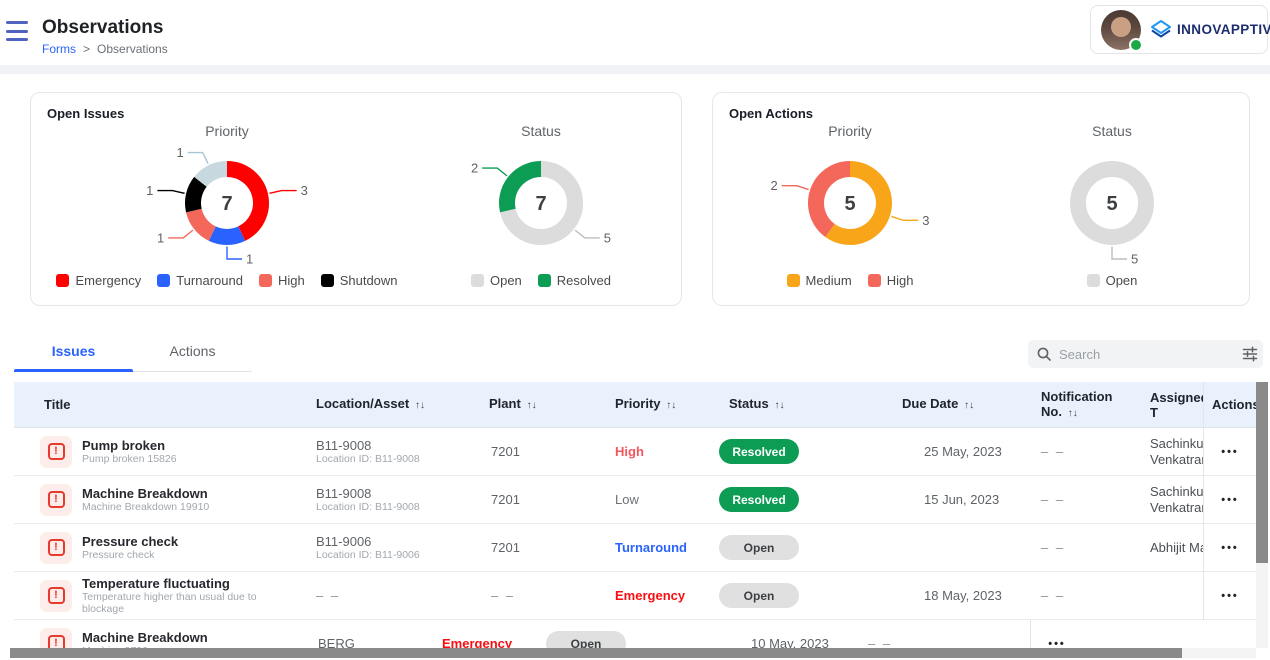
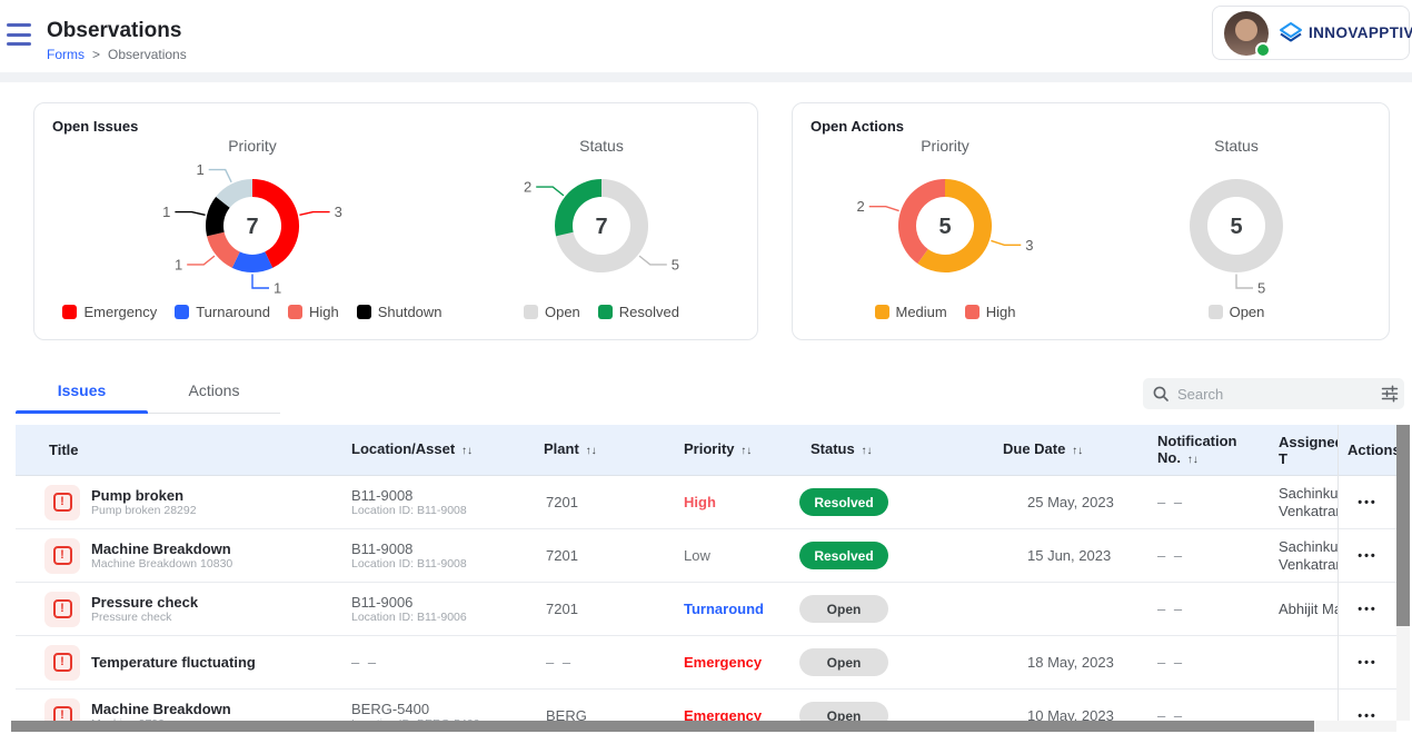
  Observations
  Forms
  >
  Observations
  INNOVAPPTIV
  Open Issues
  Priority
  3
  1
  1
  1
  1
  7
  Emergency
  Turnaround
  High
  Shutdown
  Status
  5
  2
  7
  Open
  Resolved
  Open Actions
  Priority
  3
  2
  5
  Medium
  High
  Status
  5
  5
  Open
  Issues
  Actions
  Search
  Title
  Location/Asset ↑↓
  Plant ↑↓
  Priority ↑↓
  Status ↑↓
  Due Date ↑↓
  Notification No. ↑↓
  Assigne T
  Action
  !
  Pump broken
- Pump broken 15826
+ Pump broken 28292
  B11-9008
  Location ID: B11-9008
  7201
  High
  Resolved
  25 May, 2023
  – –
  Sachinku
  Venkatra
  •••
  !
  Machine Breakdown
- Machine Breakdown 19910
+ Machine Breakdown 10830
  B11-9008
  Location ID: B11-9008
  7201
  Low
  Resolved
  15 Jun, 2023
  – –
  Sachinku
  Venkatra
  •••
  !
  Pressure check
  Pressure check
  B11-9006
  Location ID: B11-9006
  7201
  Turnaround
  Open
  – –
  Abhijit M
  •••
  !
  Temperature fluctuating
- Temperature higher than usual due to blockage
  – –
  – –
  Emergency
  Open
  18 May, 2023
  – –
  •••
  !
  Machine Breakdown
+ BERG-5400
  BERG
  Emergency
  Open
  10 May, 2023
  – –
  •••
